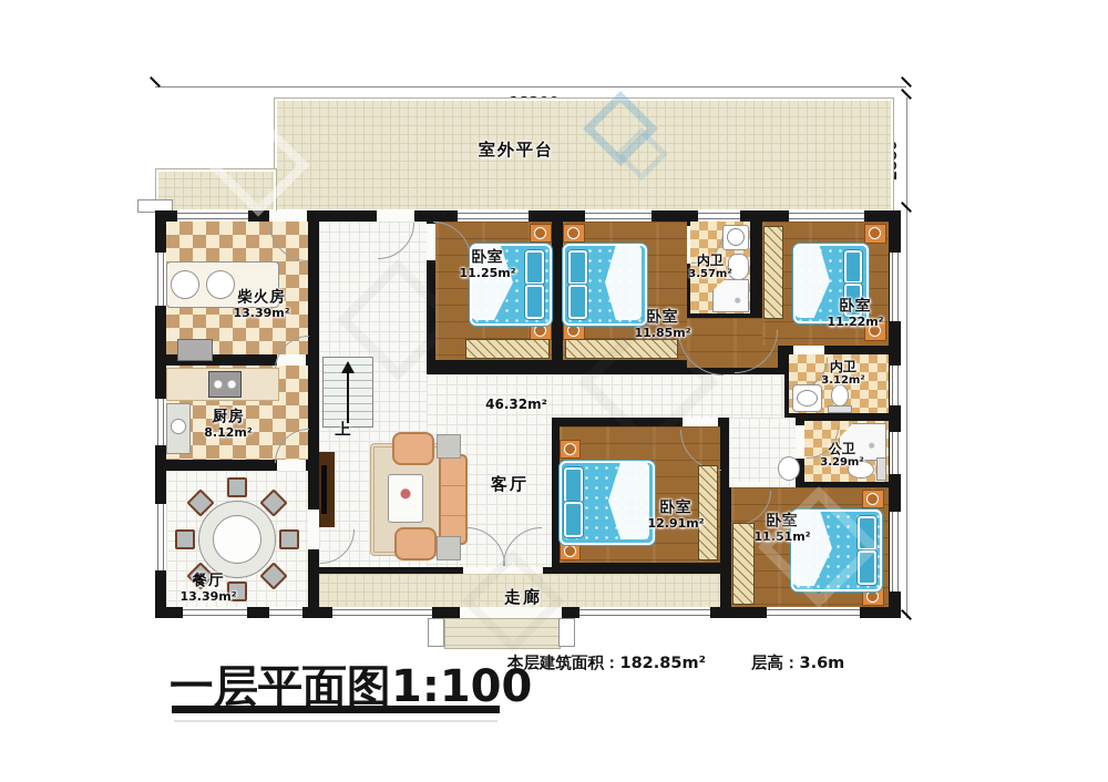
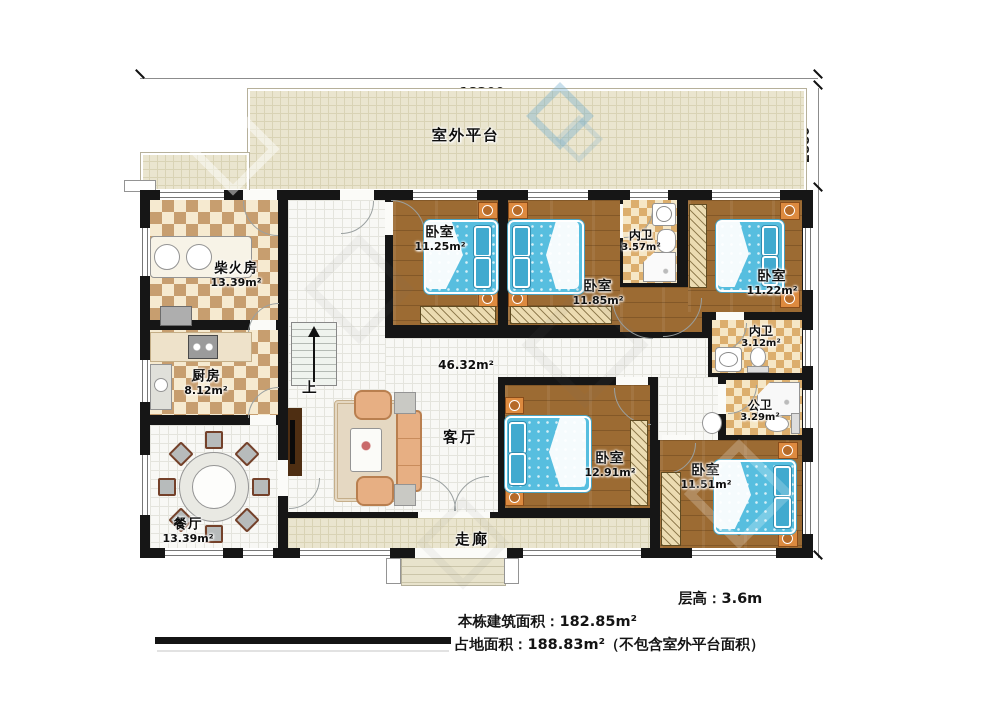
  室外平台
  柴火房
  13.39m²
  厨房
  8.12m²
  餐厅
  13.39m²
  46.32m²
  客厅
  卧室
  11.25m²
  卧室
  11.85m²
  卧室
  11.22m²
  卧室
  12.91m²
  卧室
  11.51m²
  内卫
  3.57m²
  内卫
  3.12m²
  公卫
  3.29m²
  走廊
  上
- 一层平面图1:100
- 本层建筑面积：182.85m²
  层高：3.6m
+ 本栋建筑面积：182.85m²
+ 占地面积：188.83m²（不包含室外平台面积）
